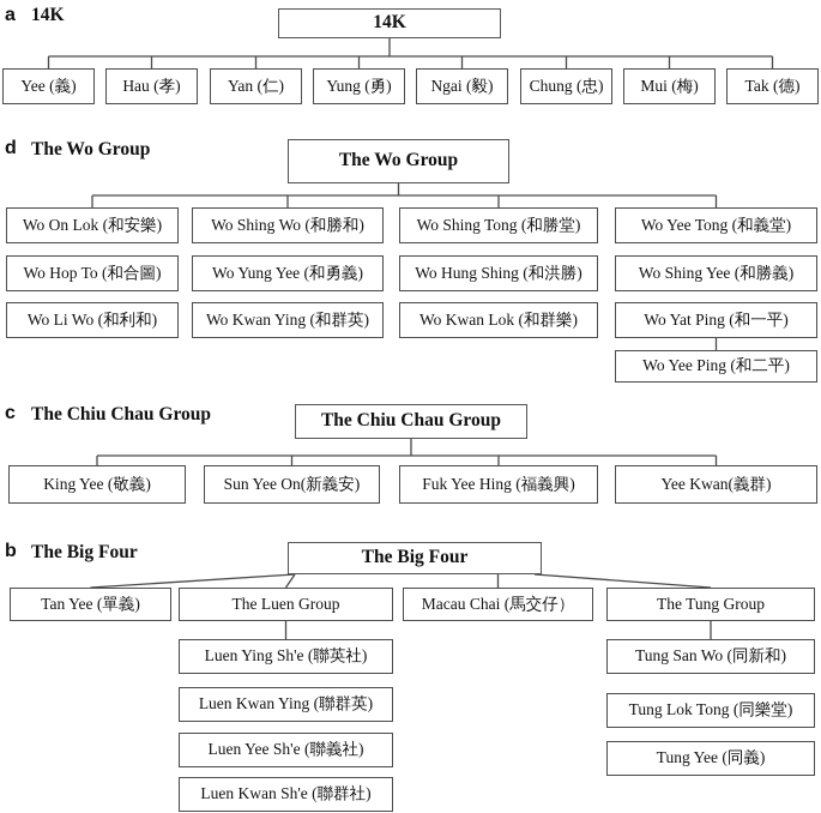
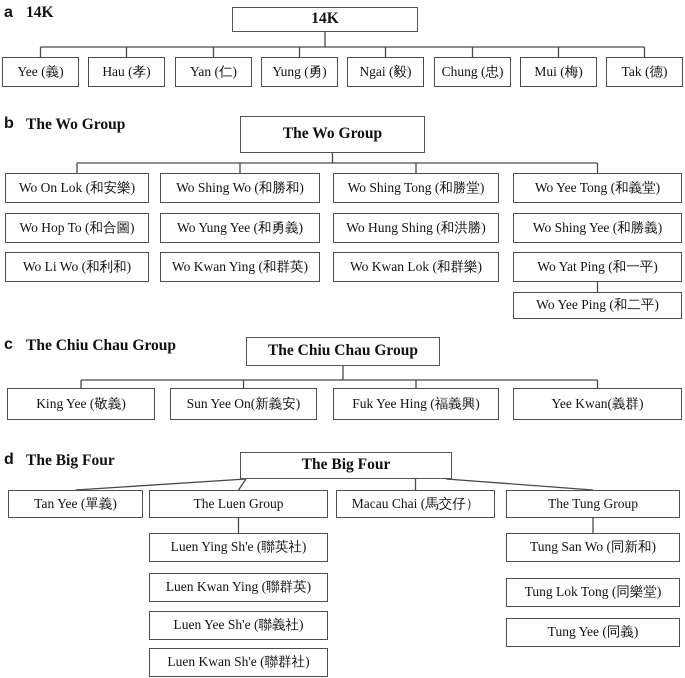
  a
  14K
  14K
  Yee (義)
  Hau (孝)
  Yan (仁)
  Yung (勇)
  Ngai (毅)
  Chung (忠)
  Mui (梅)
  Tak (德)
- d
+ b
  The Wo Group
  The Wo Group
  Wo On Lok (和安樂)
  Wo Shing Wo (和勝和)
  Wo Shing Tong (和勝堂)
  Wo Yee Tong (和義堂)
  Wo Hop To (和合圖)
  Wo Yung Yee (和勇義)
  Wo Hung Shing (和洪勝)
  Wo Shing Yee (和勝義)
  Wo Li Wo (和利和)
  Wo Kwan Ying (和群英)
  Wo Kwan Lok (和群樂)
  Wo Yat Ping (和一平)
  Wo Yee Ping (和二平)
  c
  The Chiu Chau Group
  The Chiu Chau Group
  King Yee (敬義)
  Sun Yee On(新義安)
  Fuk Yee Hing (福義興)
  Yee Kwan(義群)
- b
+ d
  The Big Four
  The Big Four
  Tan Yee (單義)
  The Luen Group
  Macau Chai (馬交仔）
  The Tung Group
  Luen Ying Sh'e (聯英社)
  Luen Kwan Ying (聯群英)
  Luen Yee Sh'e (聯義社)
  Luen Kwan Sh'e (聯群社)
  Tung San Wo (同新和)
  Tung Lok Tong (同樂堂)
  Tung Yee (同義)
